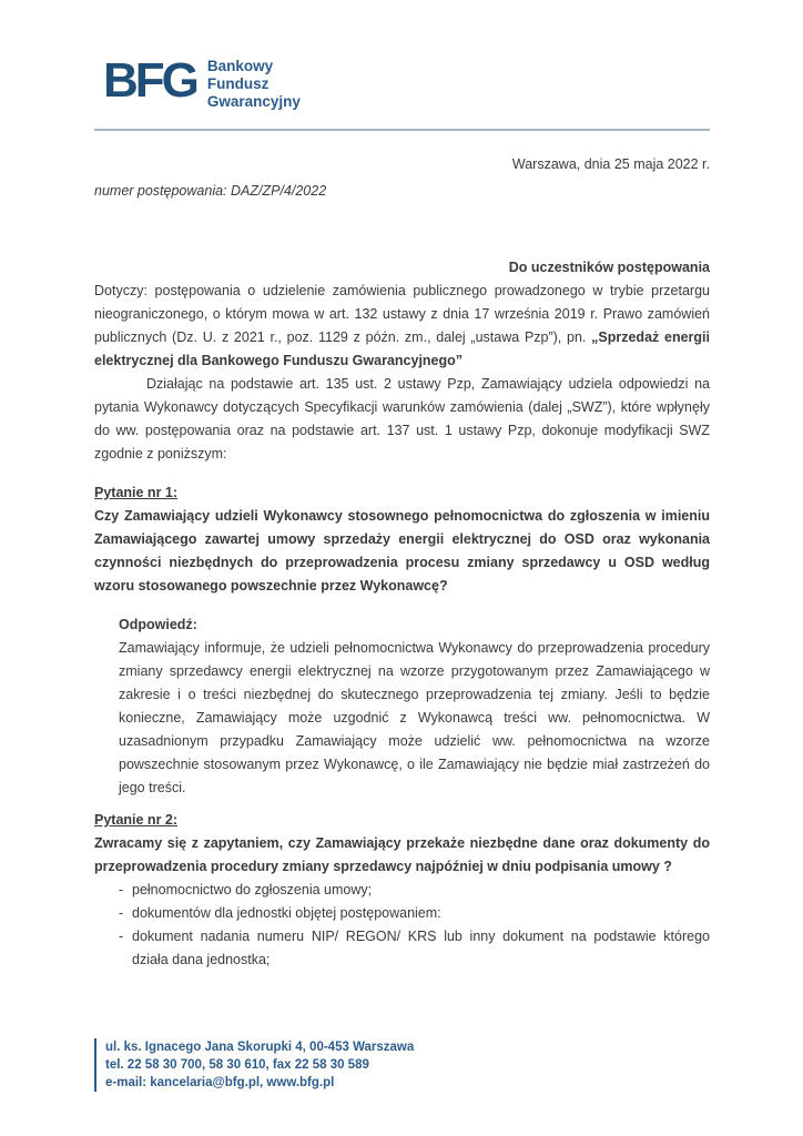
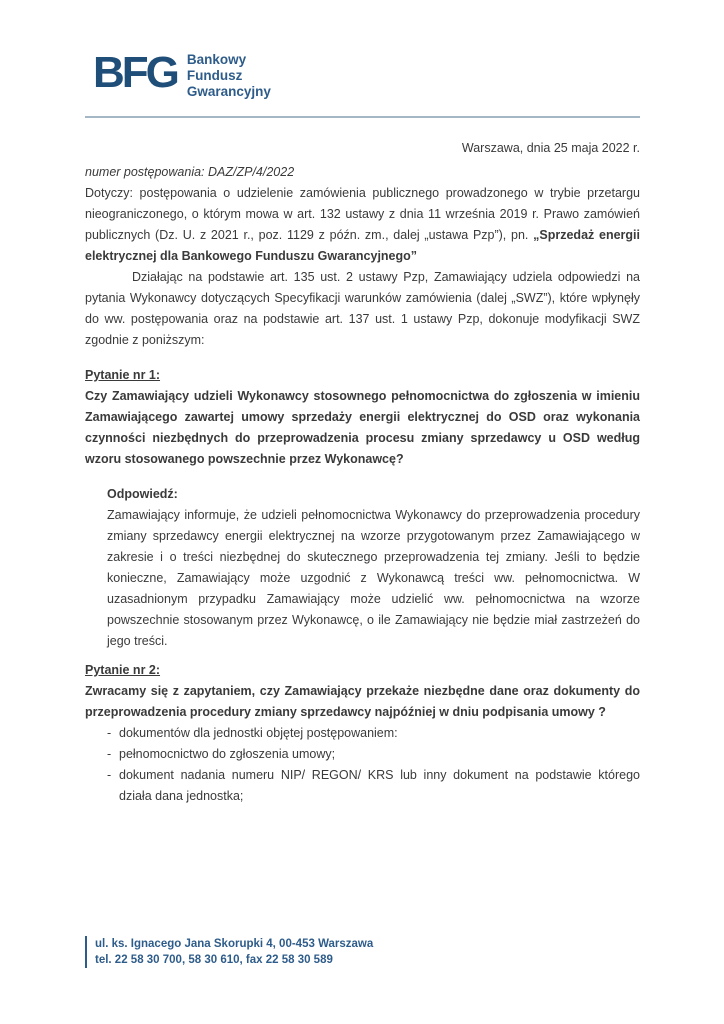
  BFG
  Bankowy
  Fundusz
  Gwarancyjny
  Warszawa, dnia 25 maja 2022 r.
  numer postępowania: DAZ/ZP/4/2022
- Do uczestników postępowania
- Dotyczy: postępowania o udzielenie zamówienia publicznego prowadzonego w trybie przetargu nieograniczonego, o którym mowa w art. 132 ustawy z dnia 17 września 2019 r. Prawo zamówień publicznych (Dz. U. z 2021 r., poz. 1129 z późn. zm., dalej „ustawa Pzp”), pn. „Sprzedaż energii elektrycznej dla Bankowego Funduszu Gwarancyjnego”
+ Dotyczy: postępowania o udzielenie zamówienia publicznego prowadzonego w trybie przetargu nieograniczonego, o którym mowa w art. 132 ustawy z dnia 11 września 2019 r. Prawo zamówień publicznych (Dz. U. z 2021 r., poz. 1129 z późn. zm., dalej „ustawa Pzp”), pn. „Sprzedaż energii elektrycznej dla Bankowego Funduszu Gwarancyjnego”
  Działając na podstawie art. 135 ust. 2 ustawy Pzp, Zamawiający udziela odpowiedzi na pytania Wykonawcy dotyczących Specyfikacji warunków zamówienia (dalej „SWZ”), które wpłynęły do ww. postępowania oraz na podstawie art. 137 ust. 1 ustawy Pzp, dokonuje modyfikacji SWZ zgodnie z poniższym:
  Pytanie nr 1:
  Czy Zamawiający udzieli Wykonawcy stosownego pełnomocnictwa do zgłoszenia w imieniu Zamawiającego zawartej umowy sprzedaży energii elektrycznej do OSD oraz wykonania czynności niezbędnych do przeprowadzenia procesu zmiany sprzedawcy u OSD według wzoru stosowanego powszechnie przez Wykonawcę?
  Odpowiedź:
  Zamawiający informuje, że udzieli pełnomocnictwa Wykonawcy do przeprowadzenia procedury zmiany sprzedawcy energii elektrycznej na wzorze przygotowanym przez Zamawiającego w zakresie i o treści niezbędnej do skutecznego przeprowadzenia tej zmiany. Jeśli to będzie konieczne, Zamawiający może uzgodnić z Wykonawcą treści ww. pełnomocnictwa. W uzasadnionym przypadku Zamawiający może udzielić ww. pełnomocnictwa na wzorze powszechnie stosowanym przez Wykonawcę, o ile Zamawiający nie będzie miał zastrzeżeń do jego treści.
  Pytanie nr 2:
  Zwracamy się z zapytaniem, czy Zamawiający przekaże niezbędne dane oraz dokumenty do przeprowadzenia procedury zmiany sprzedawcy najpóźniej w dniu podpisania umowy ?
  -
- pełnomocnictwo do zgłoszenia umowy;
+ dokumentów dla jednostki objętej postępowaniem:
  -
- dokumentów dla jednostki objętej postępowaniem:
+ pełnomocnictwo do zgłoszenia umowy;
  -
  dokument nadania numeru NIP/ REGON/ KRS lub inny dokument na podstawie którego działa dana jednostka;
  ul. ks. Ignacego Jana Skorupki 4, 00-453 Warszawa
  tel. 22 58 30 700, 58 30 610, fax 22 58 30 589
- e-mail: kancelaria@bfg.pl, www.bfg.pl
